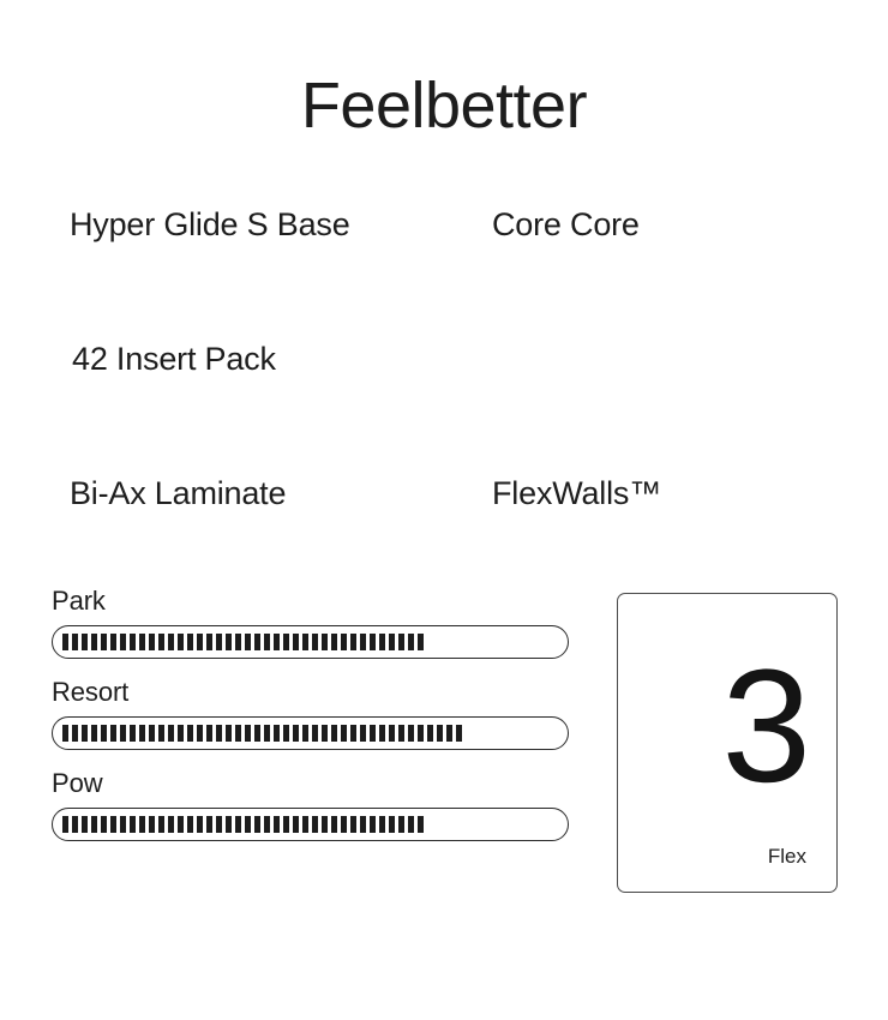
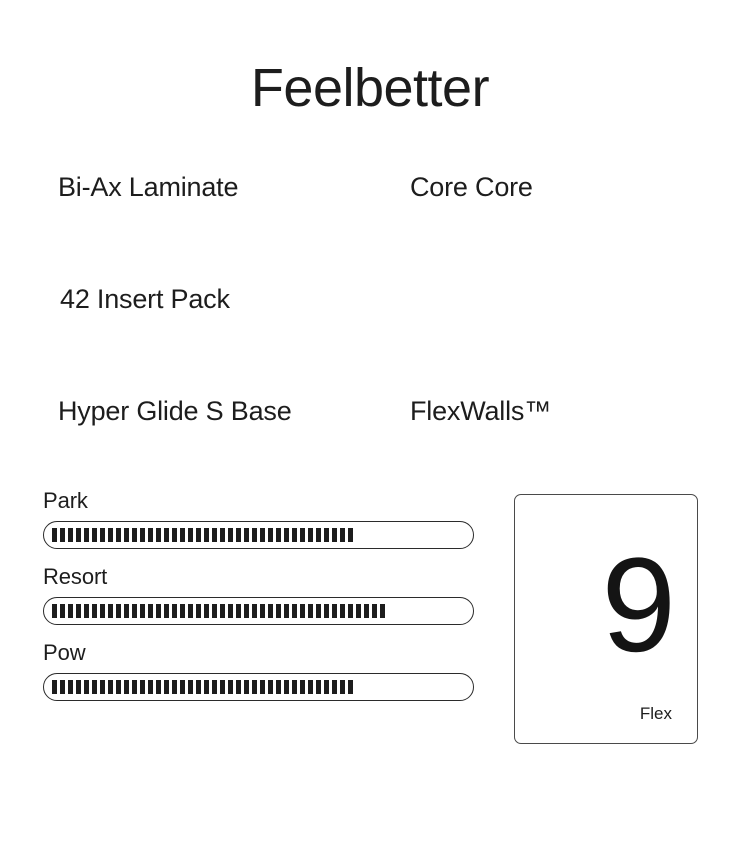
  Feelbetter
- Hyper Glide S Base
+ Bi-Ax Laminate
  Core Core
  42 Insert Pack
- Bi-Ax Laminate
+ Hyper Glide S Base
  FlexWalls™
  Park
  Resort
  Pow
- 3
+ 9
  Flex
